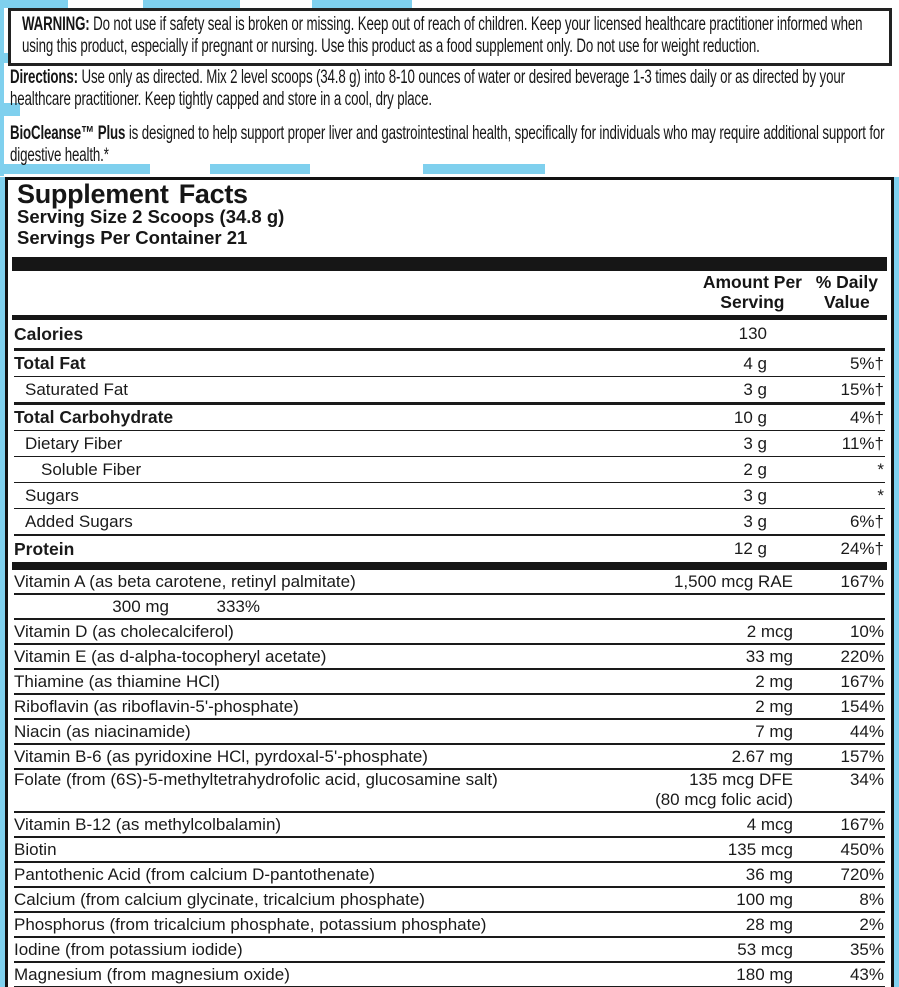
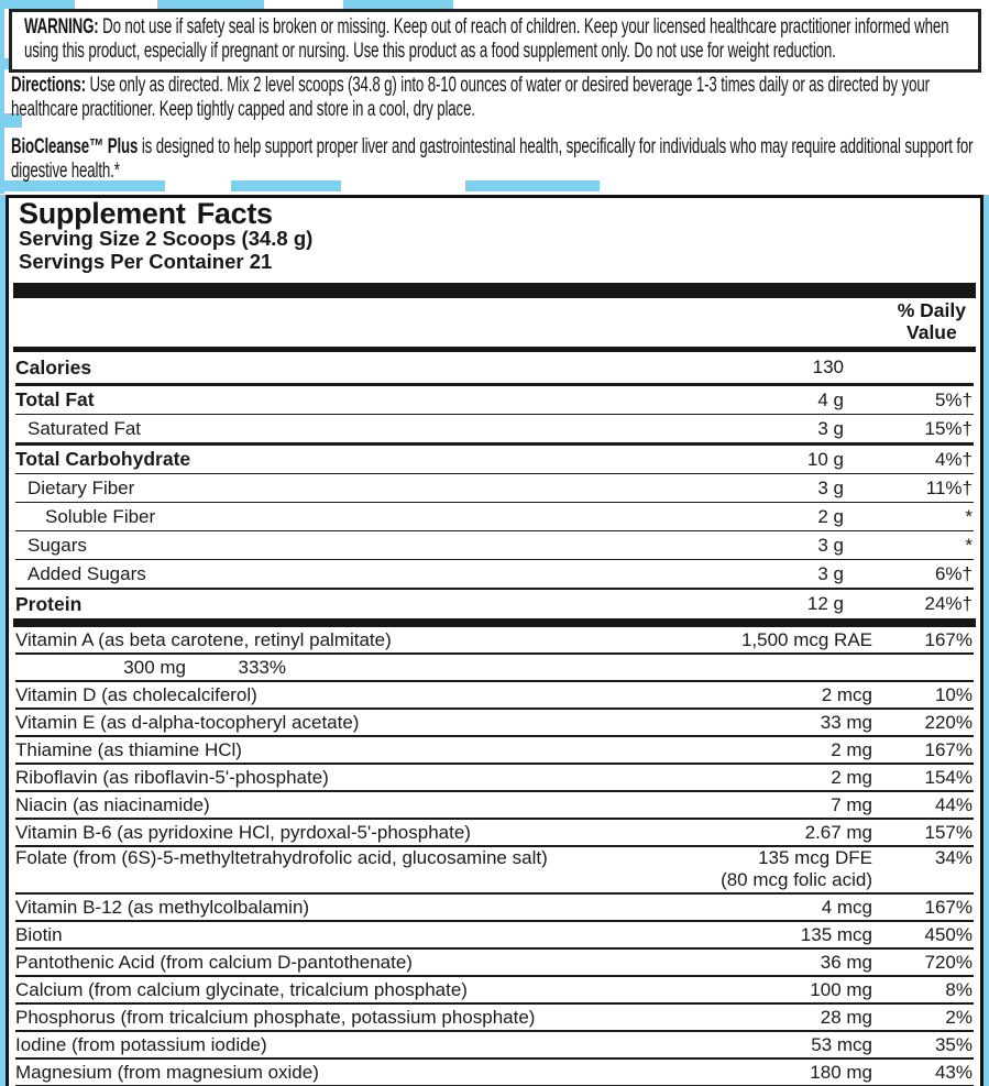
  WARNING: Do not use if safety seal is broken or missing. Keep out of reach of children. Keep your licensed healthcare practitioner informed when using this product, especially if pregnant or nursing. Use this product as a food supplement only. Do not use for weight reduction.
  Directions: Use only as directed. Mix 2 level scoops (34.8 g) into 8-10 ounces of water or desired beverage 1-3 times daily or as directed by your healthcare practitioner. Keep tightly capped and store in a cool, dry place.
  BioCleanse™ Plus is designed to help support proper liver and gastrointestinal health, specifically for individuals who may require additional support for digestive health.*
  Supplement Facts
  Serving Size 2 Scoops (34.8 g)
  Servings Per Container 21
- Amount Per
- Serving
  % Daily
  Value
  Calories
  130
  Total Fat
  4 g
  5%†
  Saturated Fat
  3 g
  15%†
  Total Carbohydrate
  10 g
  4%†
  Dietary Fiber
  3 g
  11%†
  Soluble Fiber
  2 g
  *
  Sugars
  3 g
  *
  Added Sugars
  3 g
  6%†
  Protein
  12 g
  24%†
  Vitamin A (as beta carotene, retinyl palmitate)
  1,500 mcg RAE
  167%
  300 mg
  333%
  Vitamin D (as cholecalciferol)
  2 mcg
  10%
  Vitamin E (as d-alpha-tocopheryl acetate)
  33 mg
  220%
  Thiamine (as thiamine HCl)
  2 mg
  167%
  Riboflavin (as riboflavin-5'-phosphate)
  2 mg
  154%
  Niacin (as niacinamide)
  7 mg
  44%
  Vitamin B-6 (as pyridoxine HCl, pyrdoxal-5'-phosphate)
  2.67 mg
  157%
  Folate (from (6S)-5-methyltetrahydrofolic acid, glucosamine salt)
  135 mcg DFE
  (80 mcg folic acid)
  34%
  Vitamin B-12 (as methylcolbalamin)
  4 mcg
  167%
  Biotin
  135 mcg
  450%
  Pantothenic Acid (from calcium D-pantothenate)
  36 mg
  720%
  Calcium (from calcium glycinate, tricalcium phosphate)
  100 mg
  8%
  Phosphorus (from tricalcium phosphate, potassium phosphate)
  28 mg
  2%
  Iodine (from potassium iodide)
  53 mcg
  35%
  Magnesium (from magnesium oxide)
  180 mg
  43%
